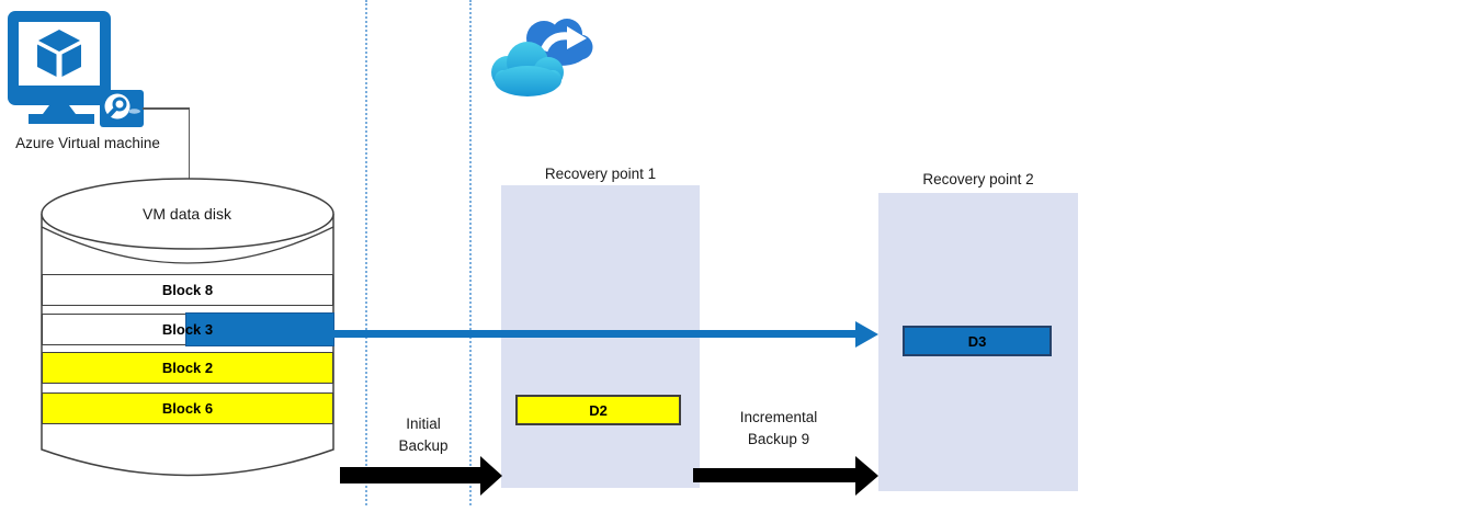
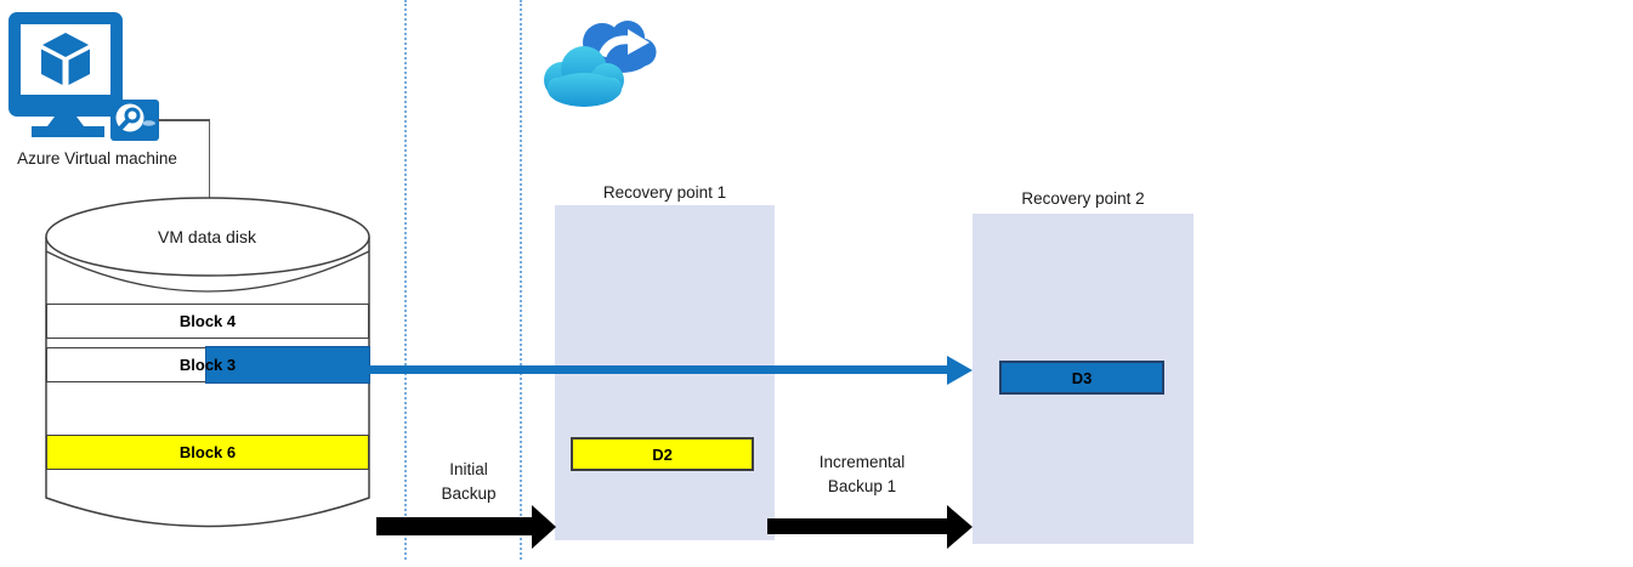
  Azure Virtual machine
  VM data disk
- Block 8
+ Block 4
  Block 3
- Block 2
  Block 6
  Recovery point 1
  D2
  Recovery point 2
  D3
  Initial Backup
- Incremental Backup 9
+ Incremental Backup 1
